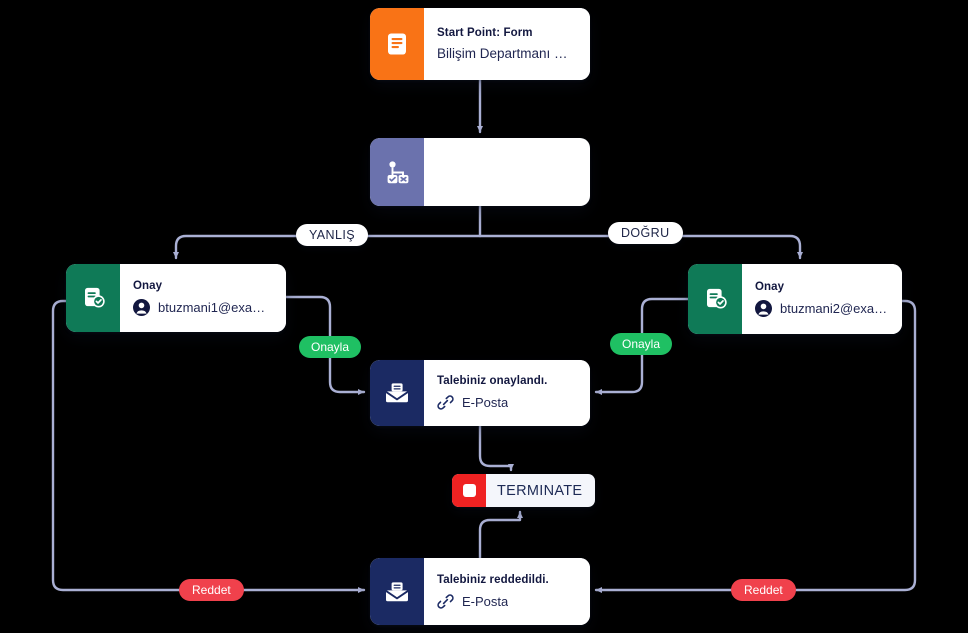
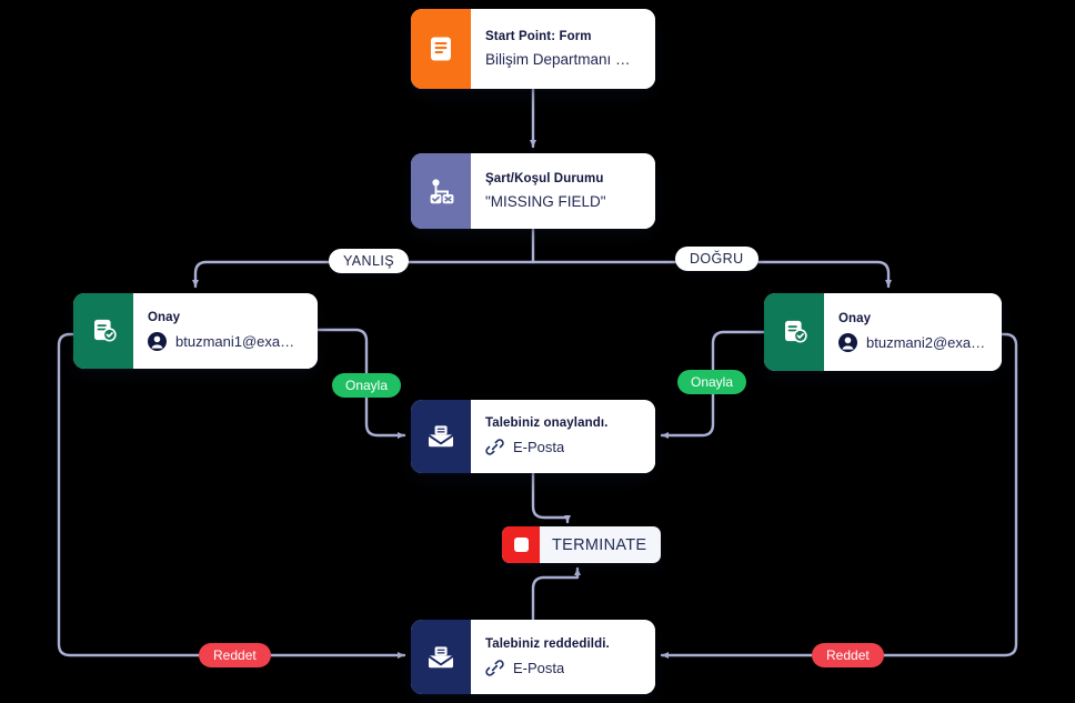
  Start Point: Form
  Bilişim Departmanı Ser
+ Şart/Koşul Durumu
+ "MISSING FIELD"
  Onay
  btuzmani1@exampl
  Onay
  Talebiniz onaylandı.
  E-Posta
  Talebiniz reddedildi.
  E-Posta
  TERMINATE
  YANLIŞ
  DOĞRU
  Onayla
  Onayla
  Reddet
  Reddet
